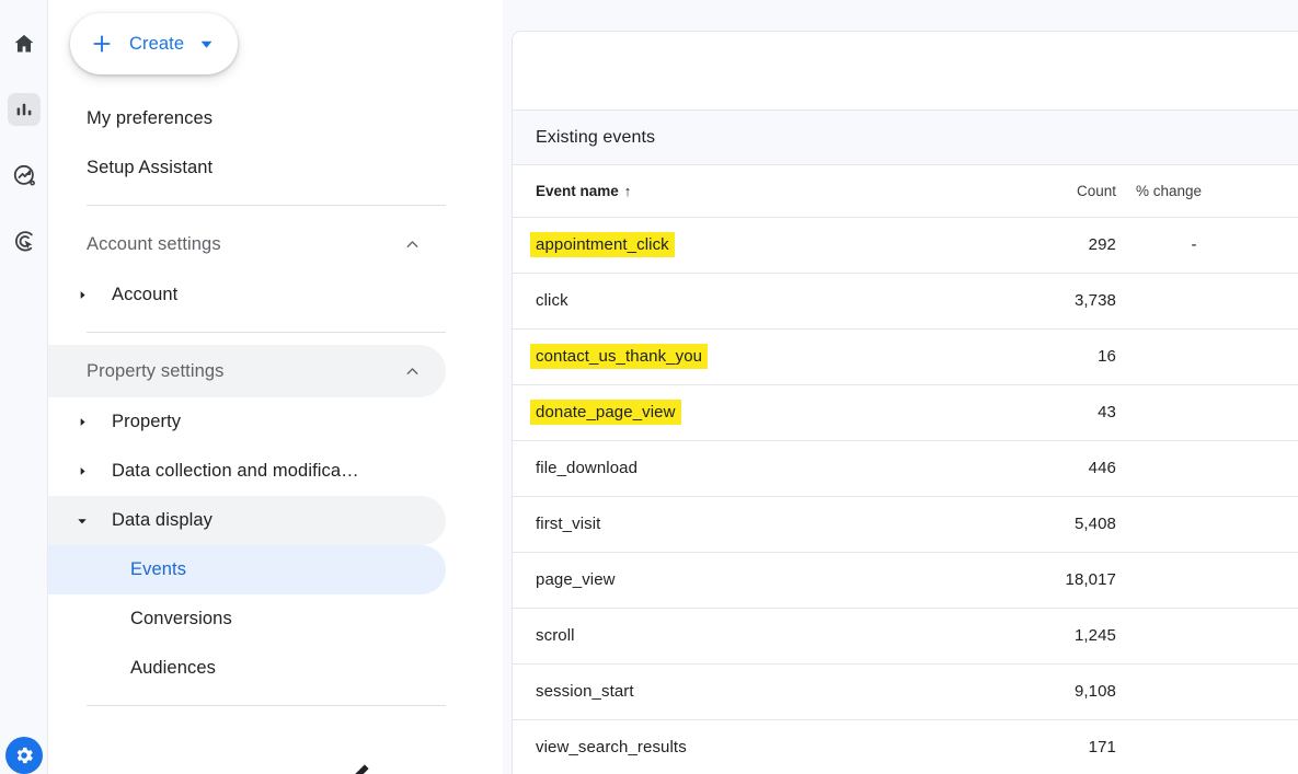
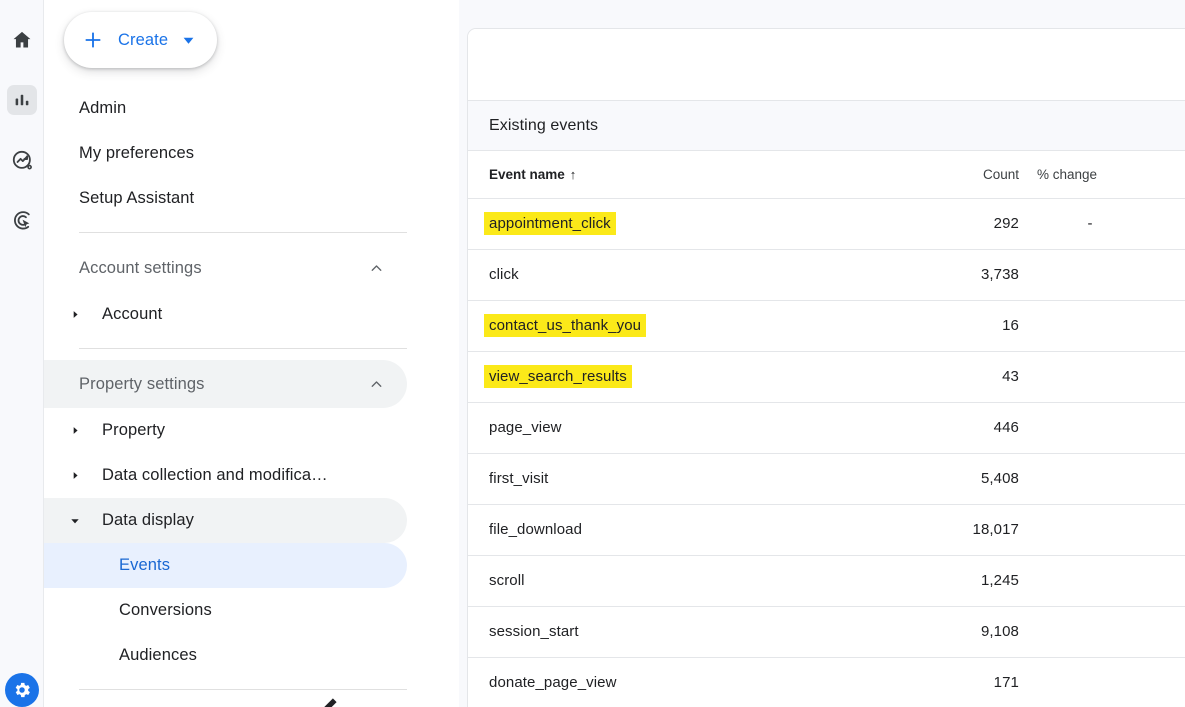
  Create
+ Admin
  My preferences
  Setup Assistant
  Account settings
  Account
  Property settings
  Property
  Data collection and modifica…
  Data display
  Events
  Conversions
  Audiences
  Existing events
  Event name ↑	Count	% change
  appointment_click	292	-
  click	3,738
  contact_us_thank_you	16
- donate_page_view	43
+ view_search_results	43
- file_download	446
+ page_view	446
  first_visit	5,408
- page_view	18,017
+ file_download	18,017
  scroll	1,245
  session_start	9,108
- view_search_results	171
+ donate_page_view	171
